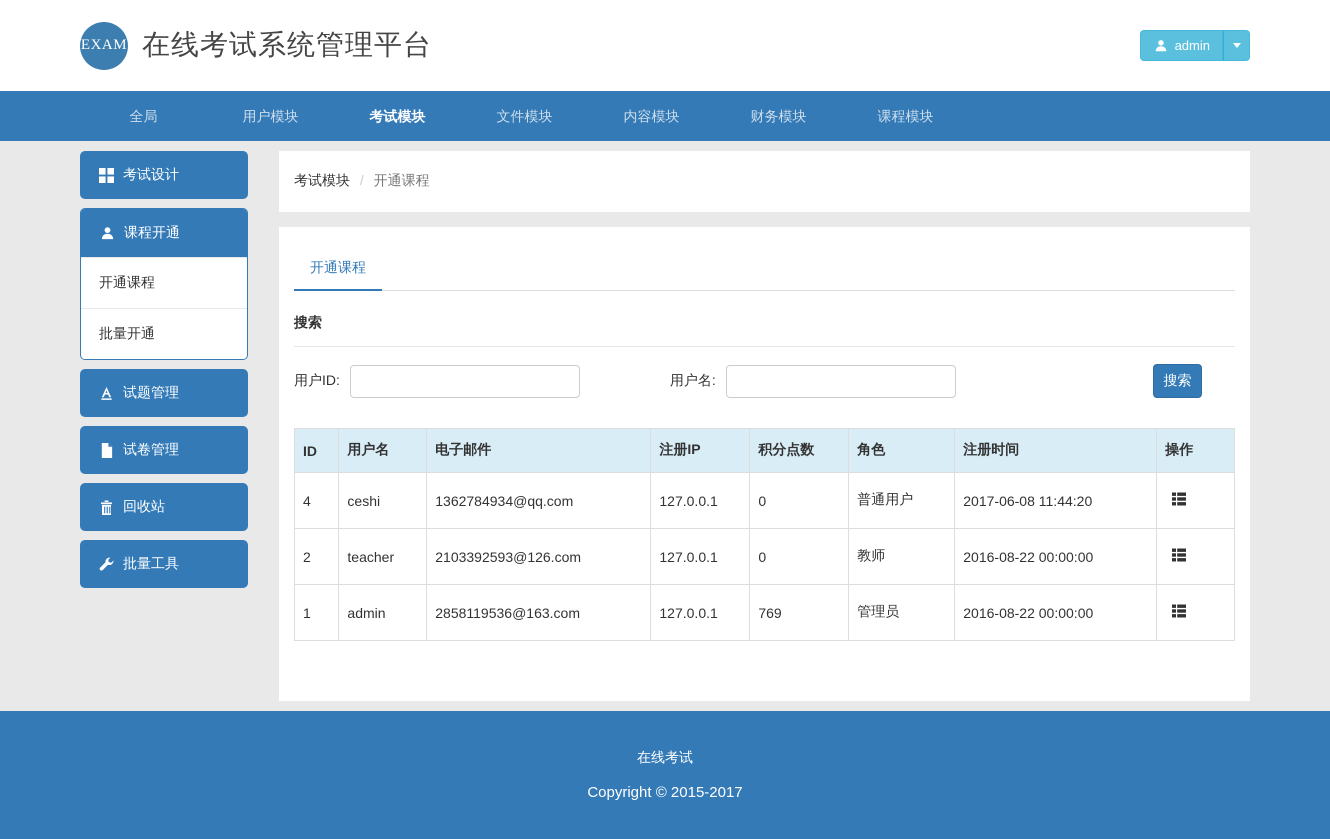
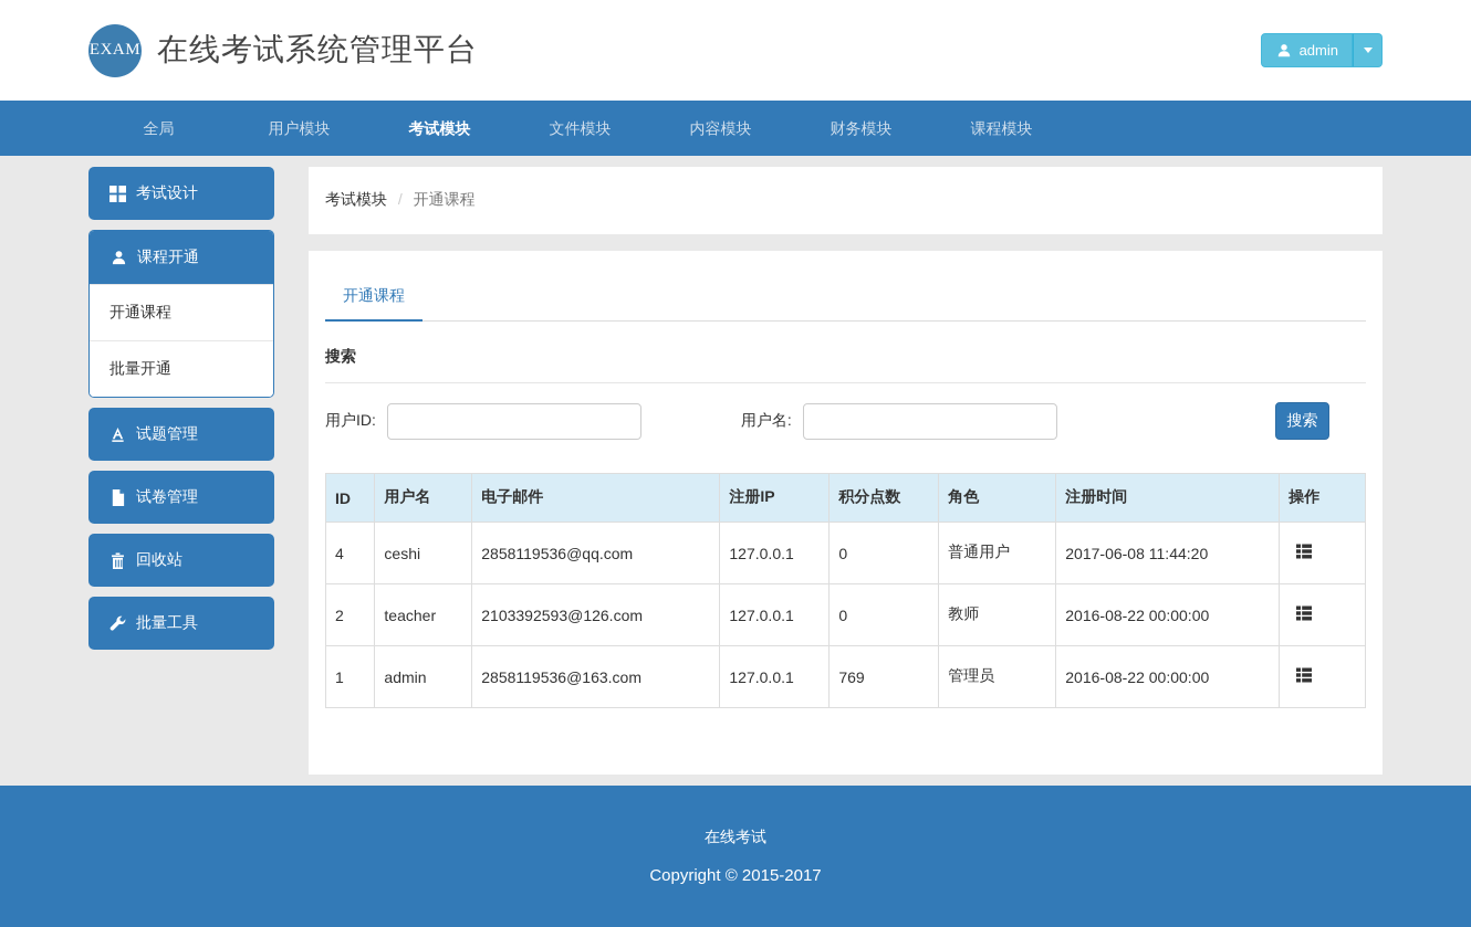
  EXAM
  在线考试系统管理平台
  admin
  全局
  用户模块
  考试模块
  文件模块
  内容模块
  财务模块
  课程模块
  考试设计
  课程开通
  开通课程
  批量开通
  试题管理
  试卷管理
  回收站
  批量工具
  考试模块 / 开通课程
  开通课程
  搜索
  用户ID:
  用户名:
  搜索
  ID	用户名	电子邮件	注册IP	积分点数	角色	注册时间	操作
- 4	ceshi	1362784934@qq.com	127.0.0.1	0	普通用户	2017-06-08 11:44:20
+ 4	ceshi	2858119536@qq.com	127.0.0.1	0	普通用户	2017-06-08 11:44:20
  2	teacher	2103392593@126.com	127.0.0.1	0	教师	2016-08-22 00:00:00
  1	admin	2858119536@163.com	127.0.0.1	769	管理员	2016-08-22 00:00:00
  在线考试
  Copyright © 2015-2017
